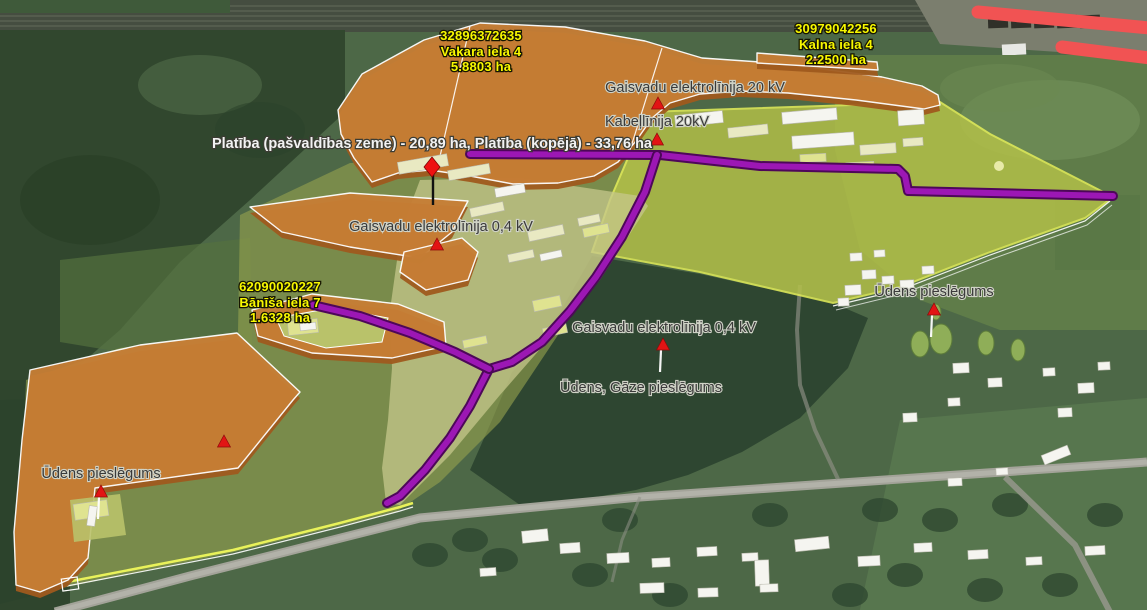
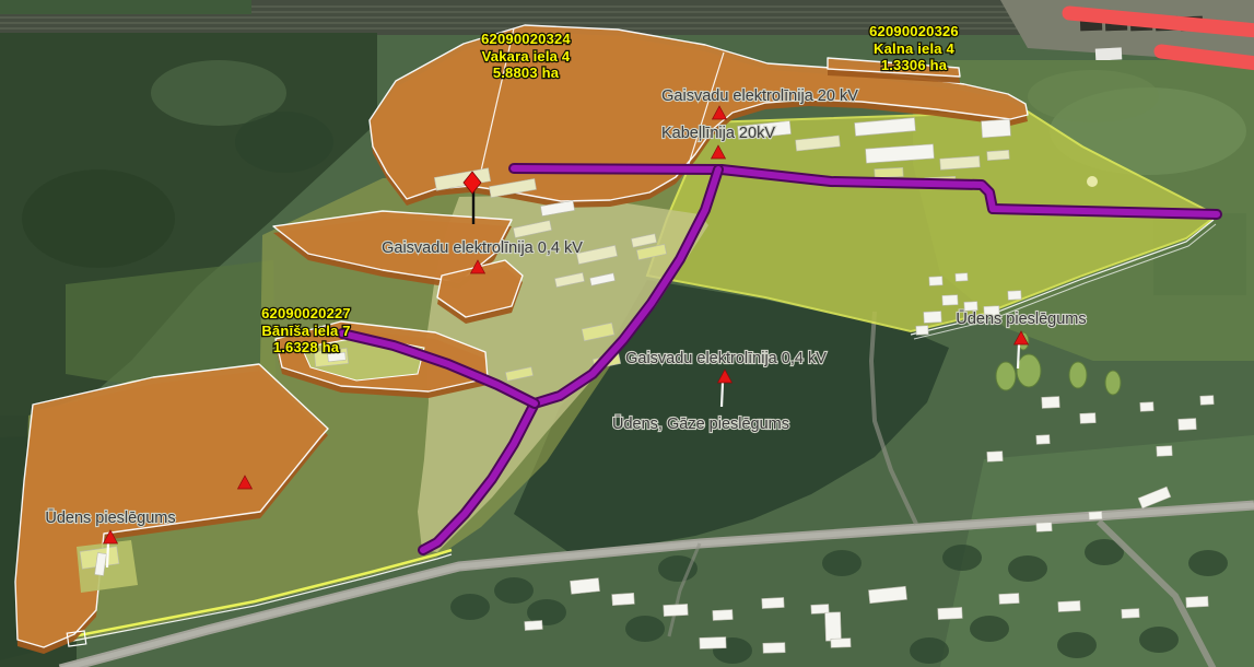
  Gaisvadu elektrolīnija 20 kV
  Kabeļlīnija 20kV
  Gaisvadu elektrolīnija 0,4 kV
  Gaisvadu elektrolīnija 0,4 kV
  Ūdens pieslēgums
  Ūdens, Gāze pieslēgums
  Ūdens pieslēgums
- Platība (pašvaldības zeme) - 20,89 ha, Platība (kopējā) - 33,76 ha
- 32896372635
+ 62090020324
  Vakara iela 4
  5.8803 ha
- 30979042256
+ 62090020326
  Kalna iela 4
- 2.2500 ha
+ 1.3306 ha
  62090020227
  Bānīša iela 7
  1.6328 ha
